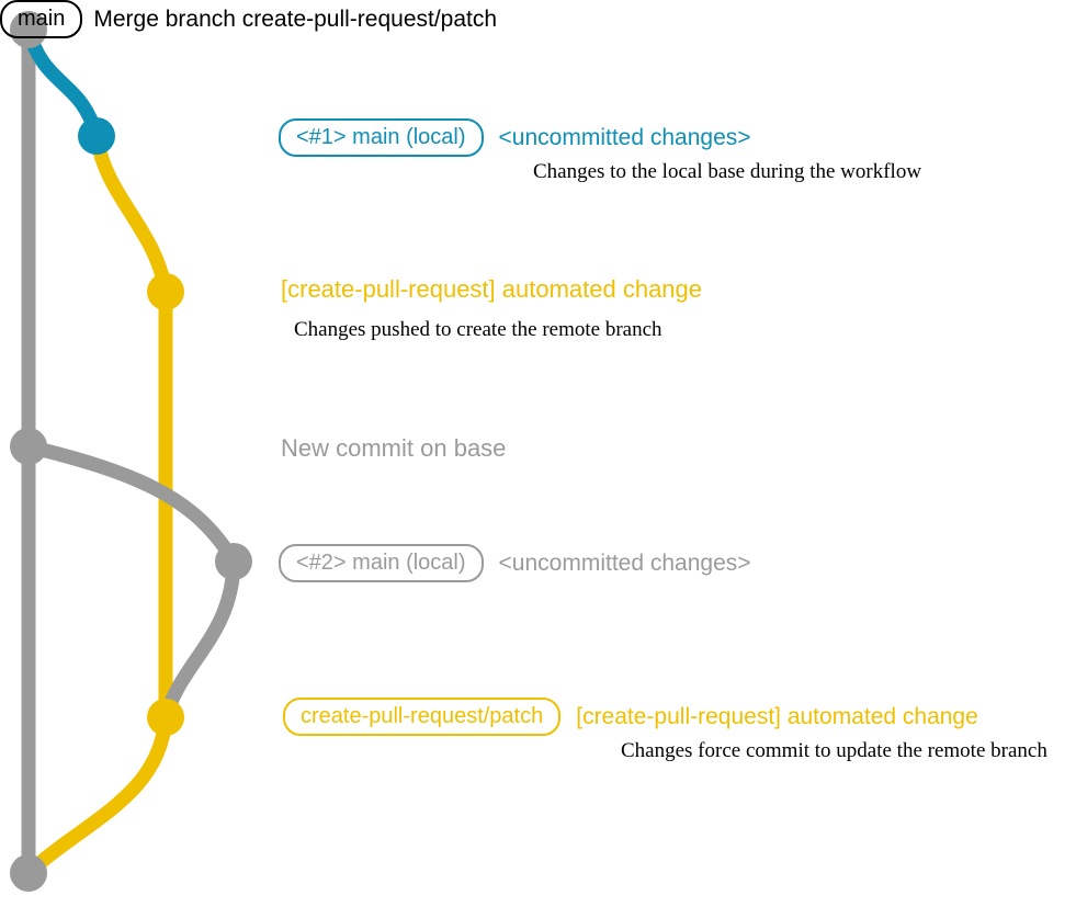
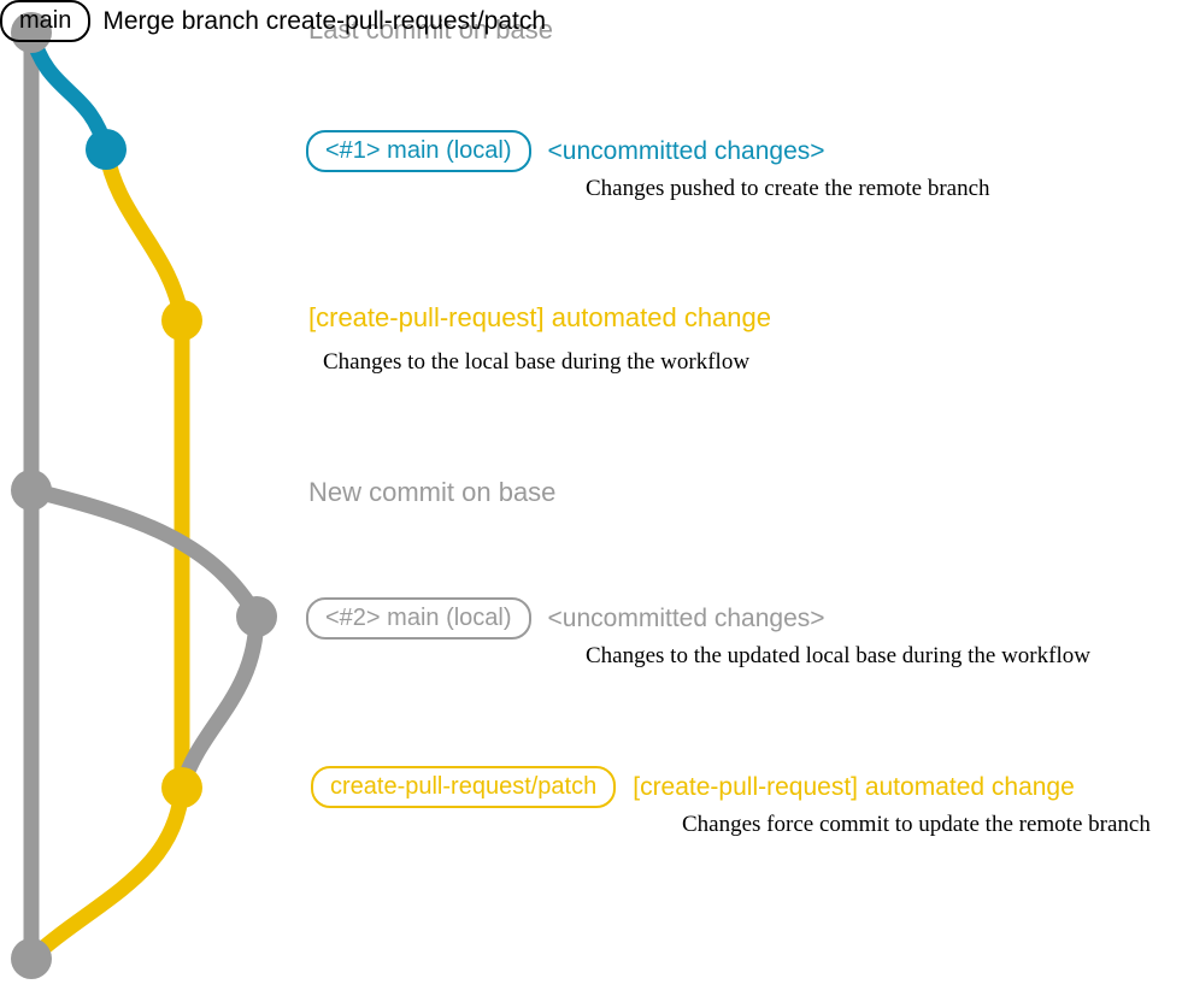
+ Last commit on base
  <#1> main (local)
  <uncommitted changes>
- Changes to the local base during the workflow
+ Changes pushed to create the remote branch
  [create-pull-request] automated change
- Changes pushed to create the remote branch
+ Changes to the local base during the workflow
  New commit on base
  <#2> main (local)
  <uncommitted changes>
+ Changes to the updated local base during the workflow
  create-pull-request/patch
  [create-pull-request] automated change
  Changes force commit to update the remote branch
  main
  Merge branch create-pull-request/patch
